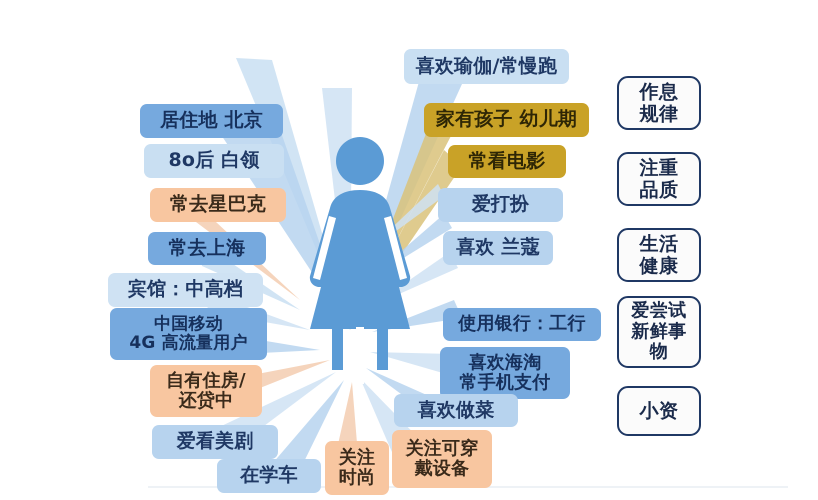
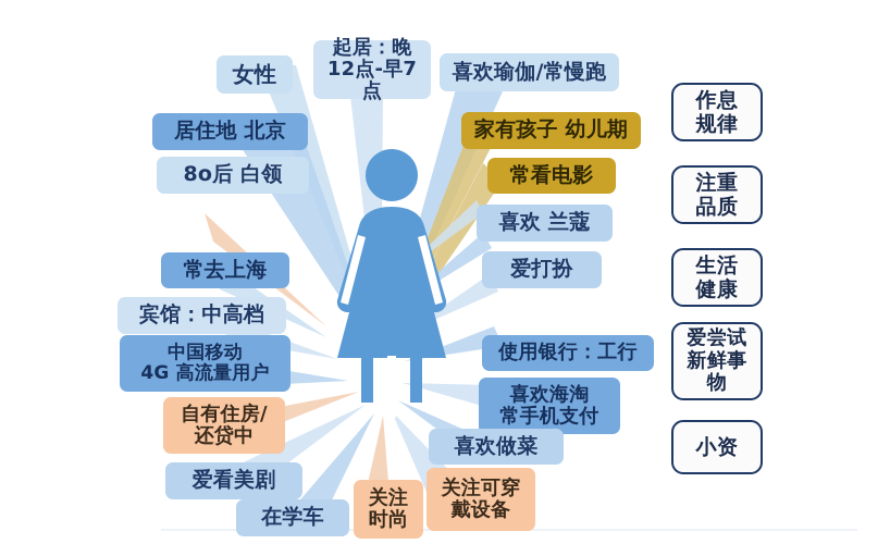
+ 女性
+ 起居：晚
+ 12点-早7点
  喜欢瑜伽/常慢跑
  居住地 北京
  家有孩子 幼儿期
  8o后 白领
  常看电影
- 常去星巴克
- 爱打扮
+ 喜欢 兰蔻
  常去上海
- 喜欢 兰蔻
+ 爱打扮
  宾馆：中高档
  中国移动
  4G 高流量用户
  使用银行：工行
  自有住房/
  还贷中
  喜欢海淘
  常手机支付
  爱看美剧
  喜欢做菜
  在学车
  关注
  时尚
  关注可穿
  戴设备
  作息
  规律
  注重
  品质
  生活
  健康
  爱尝试
  新鲜事
  物
  小资
